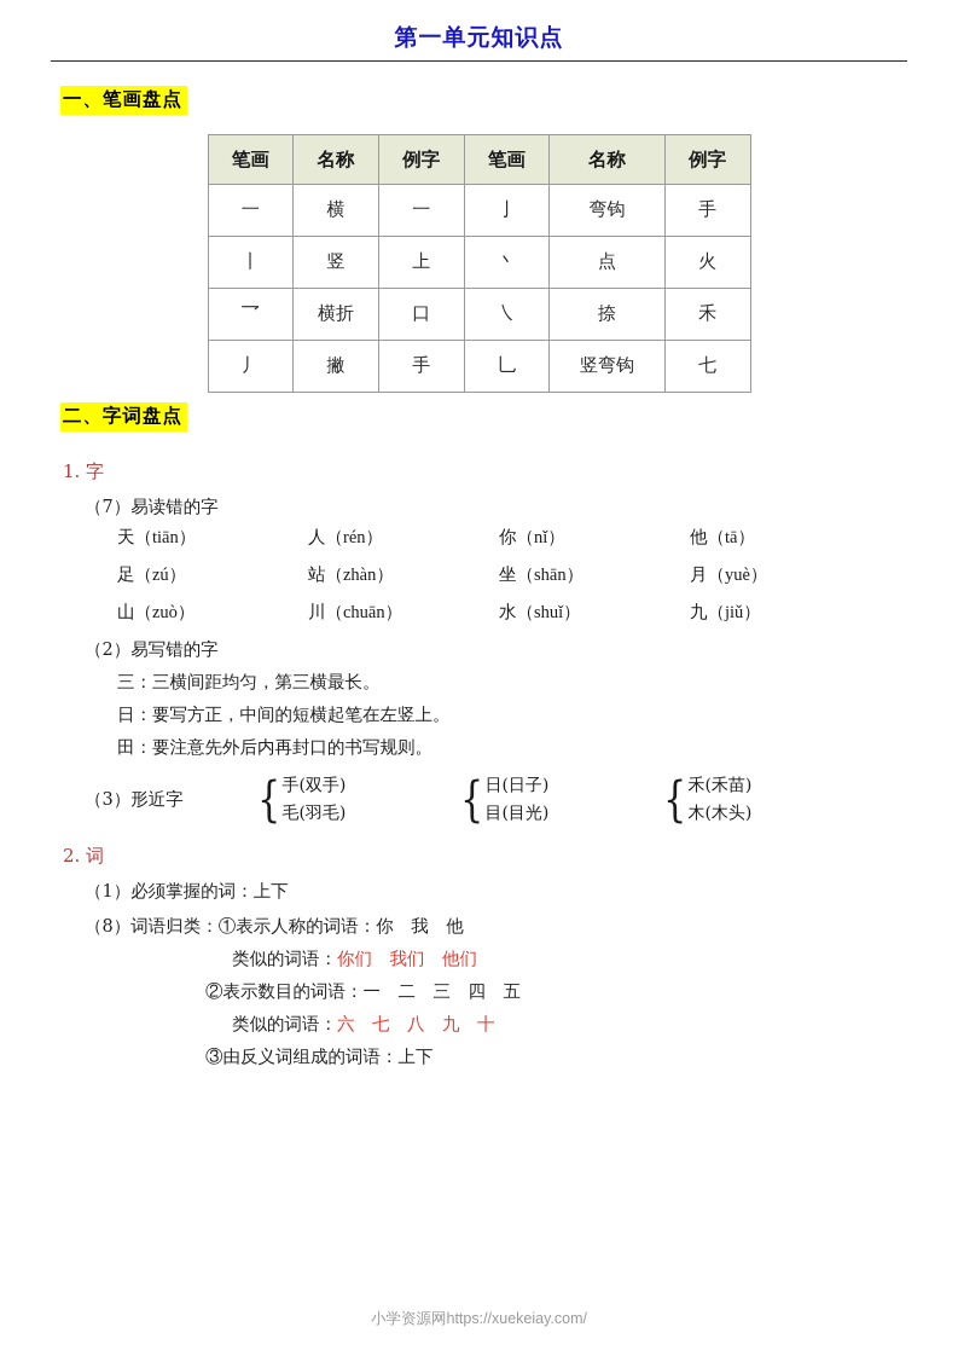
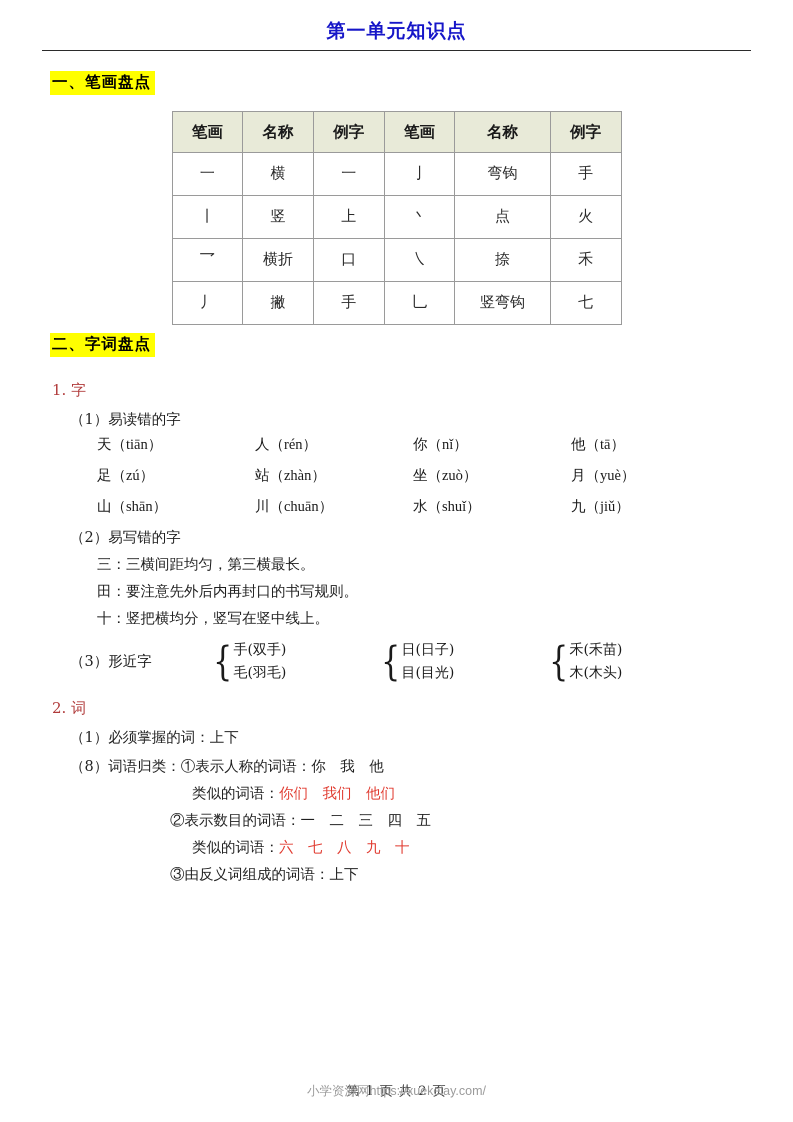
  第一单元知识点
  一、笔画盘点
  笔画	名称	例字	笔画	名称	例字
  一	横	一	亅	弯钩	手
  丨	竖	上	丶	点	火
  乛	横折	口	㇏	捺	禾
  丿	撇	手	乚	竖弯钩	七
  二、字词盘点
  1. 字
- （7）易读错的字
+ （1）易读错的字
  天（tiān）
  人（rén）
  你（nǐ）
  他（tā）
  足（zú）
  站（zhàn）
- 坐（shān）
+ 坐（zuò）
  月（yuè）
- 山（zuò）
+ 山（shān）
  川（chuān）
  水（shuǐ）
  九（jiǔ）
  （2）易写错的字
  三：三横间距均匀，第三横最长。
- 日：要写方正，中间的短横起笔在左竖上。
  田：要注意先外后内再封口的书写规则。
+ 十：竖把横均分，竖写在竖中线上。
  （3）形近字
  {
  手(双手)
  毛(羽毛)
  {
  日(日子)
  目(目光)
  {
  禾(禾苗)
  木(木头)
  2. 词
  （1）必须掌握的词：上下
  （8）词语归类：①表示人称的词语：你 我 他
  类似的词语：你们 我们 他们
  ②表示数目的词语：一 二 三 四 五
  类似的词语：六 七 八 九 十
  ③由反义词组成的词语：上下
+ 第 1 页 共 2 页
  小学资源网https://xuekeiay.com/
